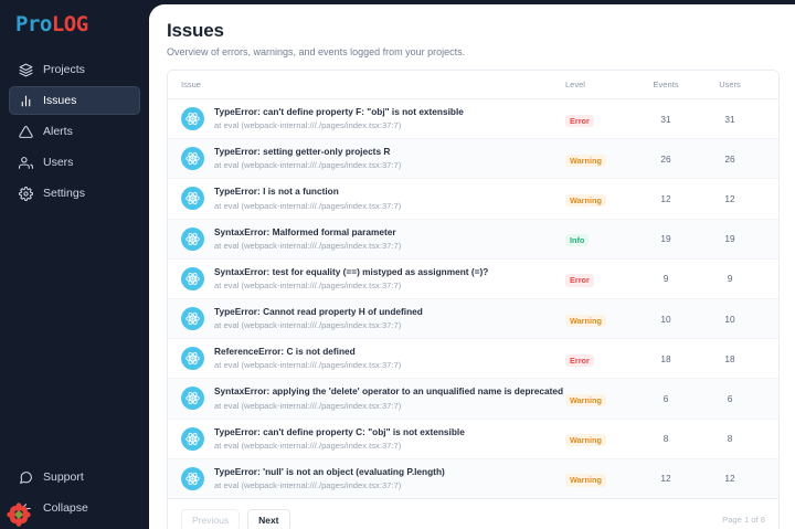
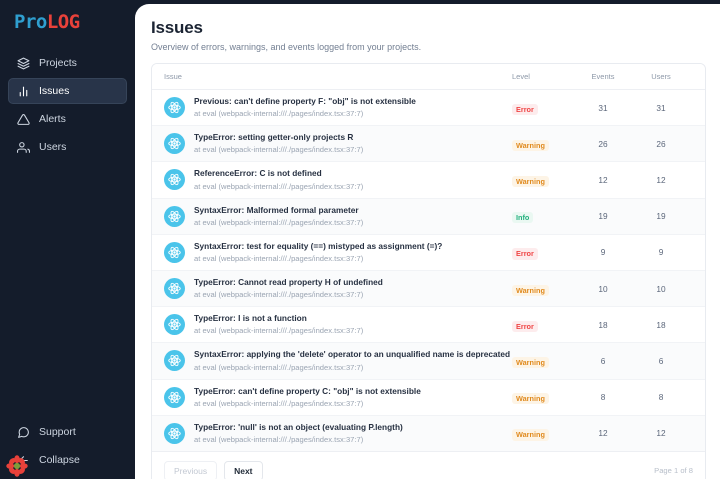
  ProLOG
  Projects
  Issues
  Alerts
  Users
- Settings
  Support
  Collapse
  Issues
  Overview of errors, warnings, and events logged from your projects.
  Issue	Level	Events	Users
- TypeError: can't define property F: "obj" is not extensibleat eval (webpack-internal:///./pages/index.tsx:37:7)	Error	31	31
+ Previous: can't define property F: "obj" is not extensibleat eval (webpack-internal:///./pages/index.tsx:37:7)	Error	31	31
  TypeError: setting getter-only projects Rat eval (webpack-internal:///./pages/index.tsx:37:7)	Warning	26	26
- TypeError: I is not a functionat eval (webpack-internal:///./pages/index.tsx:37:7)	Warning	12	12
+ ReferenceError: C is not definedat eval (webpack-internal:///./pages/index.tsx:37:7)	Warning	12	12
  SyntaxError: Malformed formal parameterat eval (webpack-internal:///./pages/index.tsx:37:7)	Info	19	19
  SyntaxError: test for equality (==) mistyped as assignment (=)?at eval (webpack-internal:///./pages/index.tsx:37:7)	Error	9	9
  TypeError: Cannot read property H of undefinedat eval (webpack-internal:///./pages/index.tsx:37:7)	Warning	10	10
- ReferenceError: C is not definedat eval (webpack-internal:///./pages/index.tsx:37:7)	Error	18	18
+ TypeError: I is not a functionat eval (webpack-internal:///./pages/index.tsx:37:7)	Error	18	18
  SyntaxError: applying the 'delete' operator to an unqualified name is deprecatedat eval (webpack-internal:///./pages/index.tsx:37:7)	Warning	6	6
  TypeError: can't define property C: "obj" is not extensibleat eval (webpack-internal:///./pages/index.tsx:37:7)	Warning	8	8
  TypeError: 'null' is not an object (evaluating P.length)at eval (webpack-internal:///./pages/index.tsx:37:7)	Warning	12	12
  Previous
  Next
  Page 1 of 8
